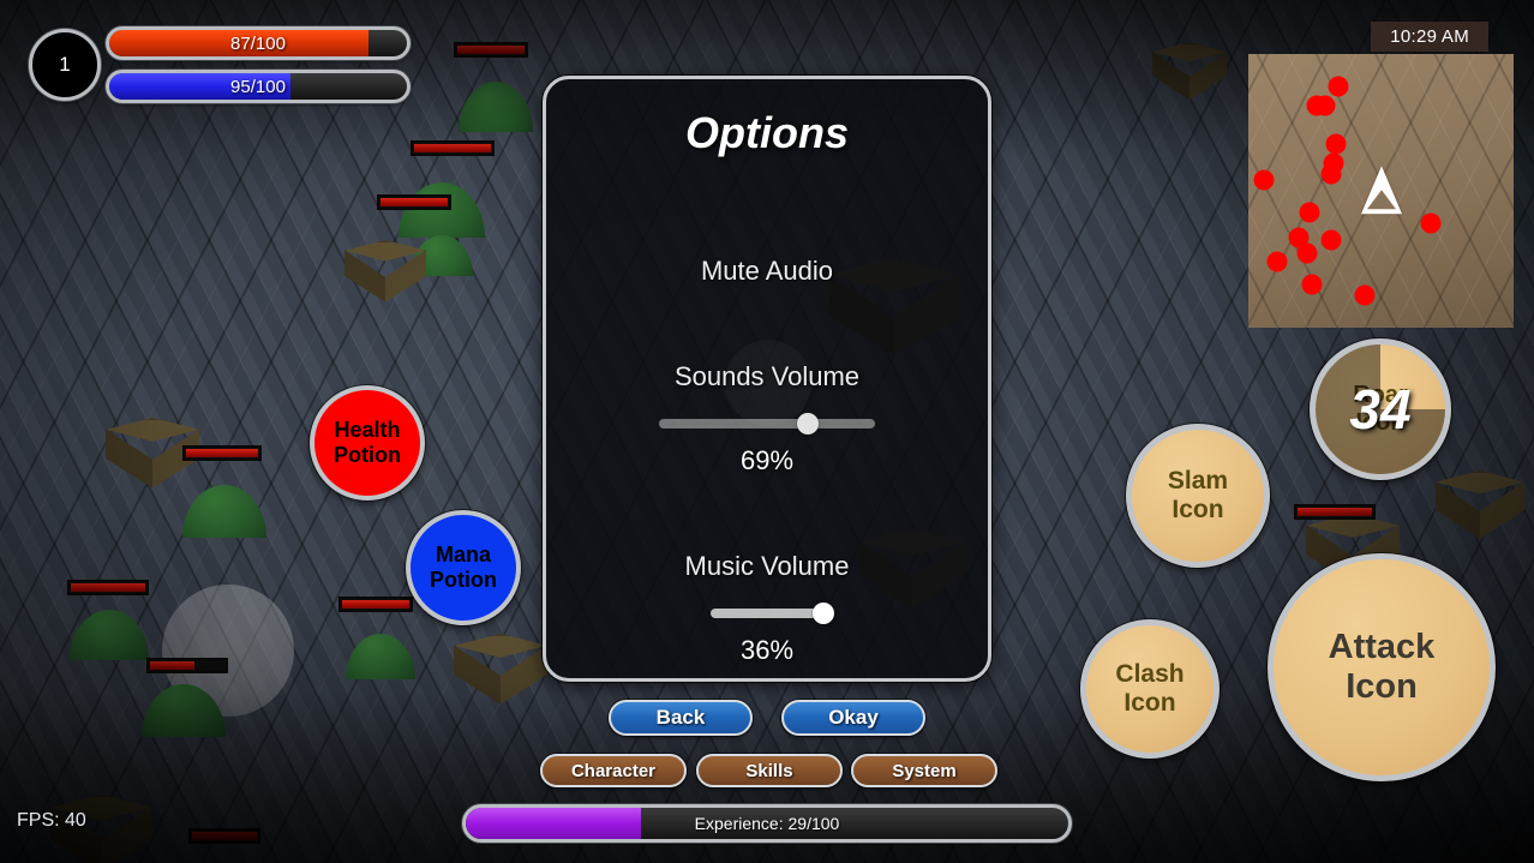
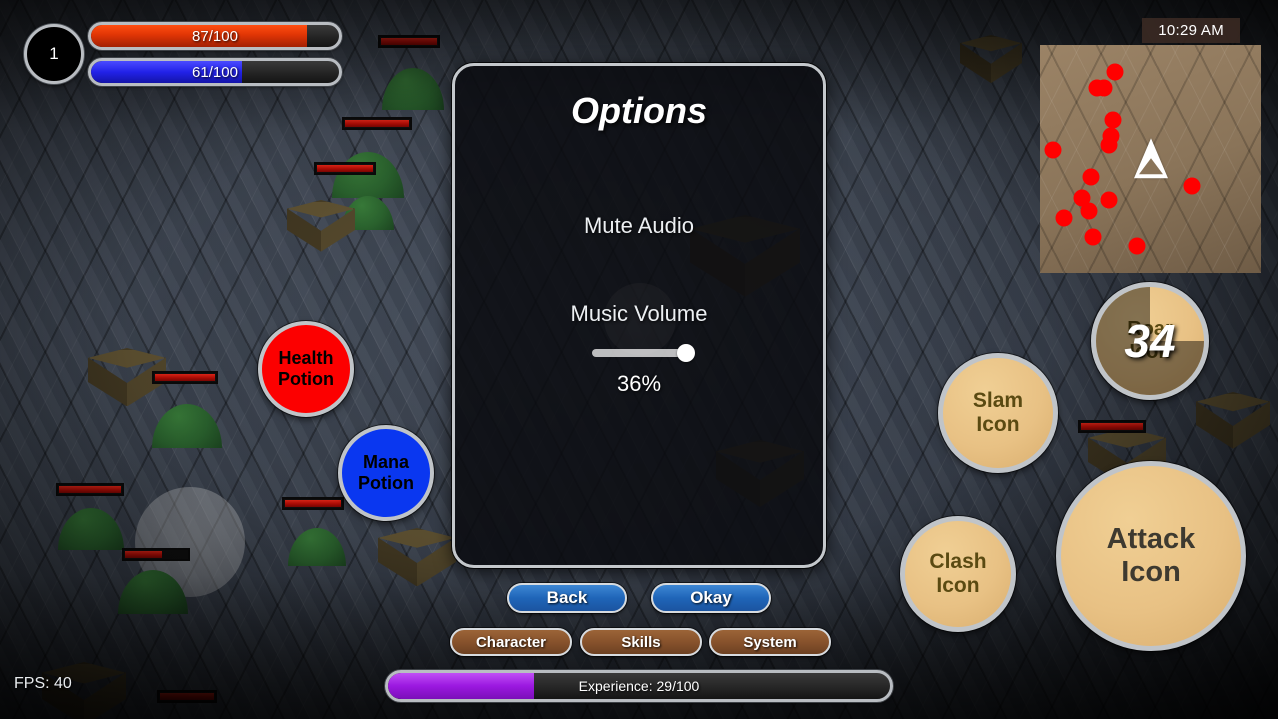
  1
  87/100
- 95/100
+ 61/100
  10:29 AM
  Options
  Mute Audio
- Sounds Volume
- 69%
  Music Volume
  36%
  Back
  Okay
  Character
  Skills
  System
  Health
  Potion
  Mana
  Potion
  Attack
  Icon
  Slam
  Icon
  Clash
  Icon
  Roar
  Icon
  34
  Experience: 29/100
  FPS: 40
